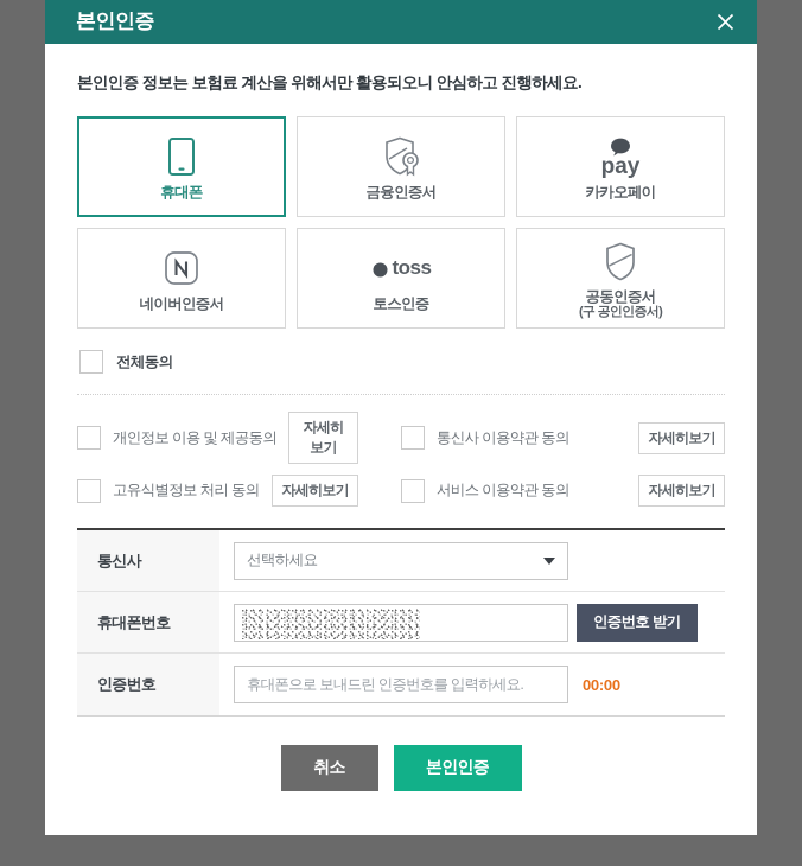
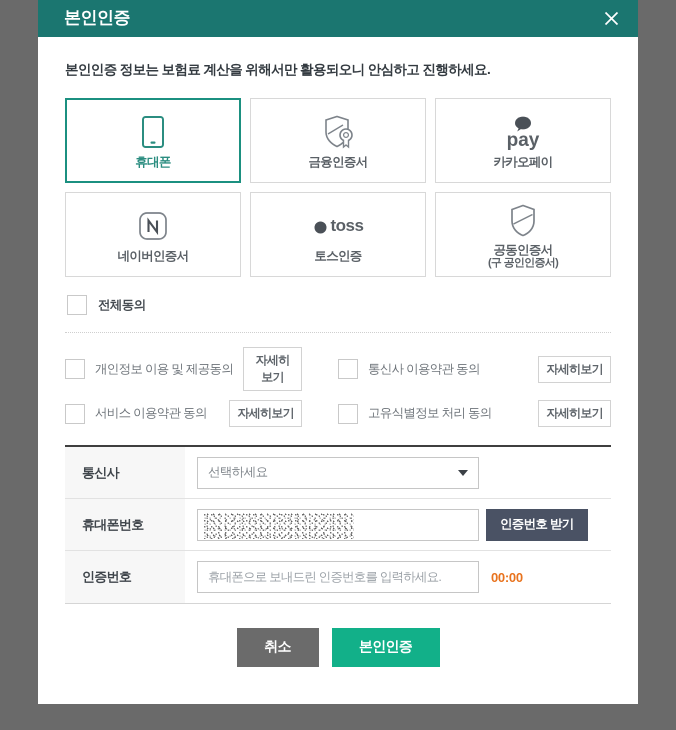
  본인인증
  본인인증 정보는 보험료 계산을 위해서만 활용되오니 안심하고 진행하세요.
  휴대폰
  금융인증서
  pay
  카카오페이
  네이버인증서
  toss
  토스인증
  공동인증서
  (구 공인인증서)
  전체동의
  개인정보 이용 및 제공동의
  자세히보기
  통신사 이용약관 동의
  자세히보기
- 고유식별정보 처리 동의
+ 서비스 이용약관 동의
  자세히보기
- 서비스 이용약관 동의
+ 고유식별정보 처리 동의
  자세히보기
  통신사
  선택하세요
  휴대폰번호
  인증번호 받기
  인증번호
  휴대폰으로 보내드린 인증번호를 입력하세요.
  00:00
  취소
  본인인증
